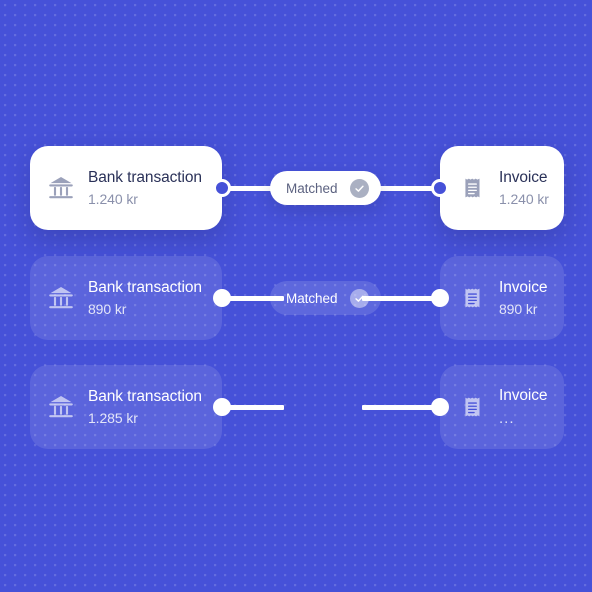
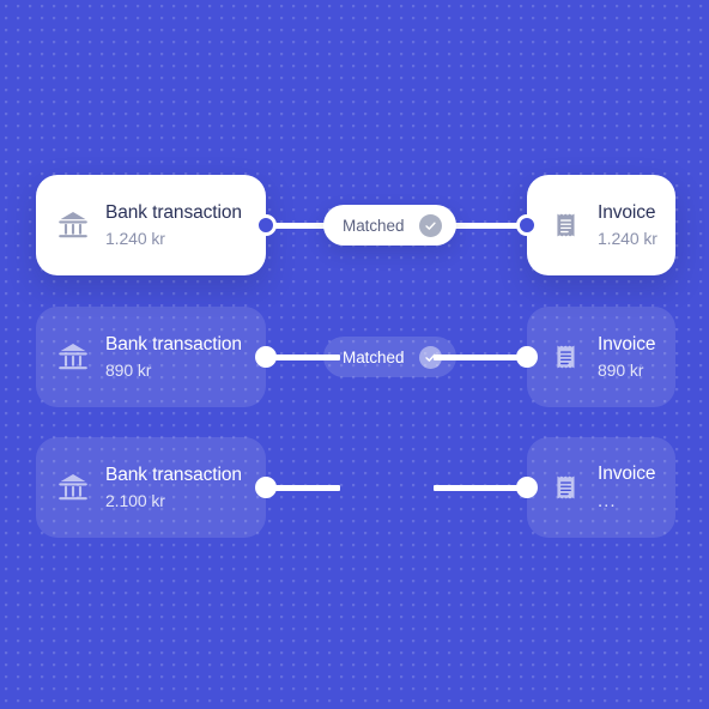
  Bank transaction
  1.240 kr
  Matched
  Invoice
  1.240 kr
  Bank transaction
  890 kr
  Matched
  Invoice
  890 kr
  Bank transaction
- 1.285 kr
+ 2.100 kr
  Invoice
  ...
